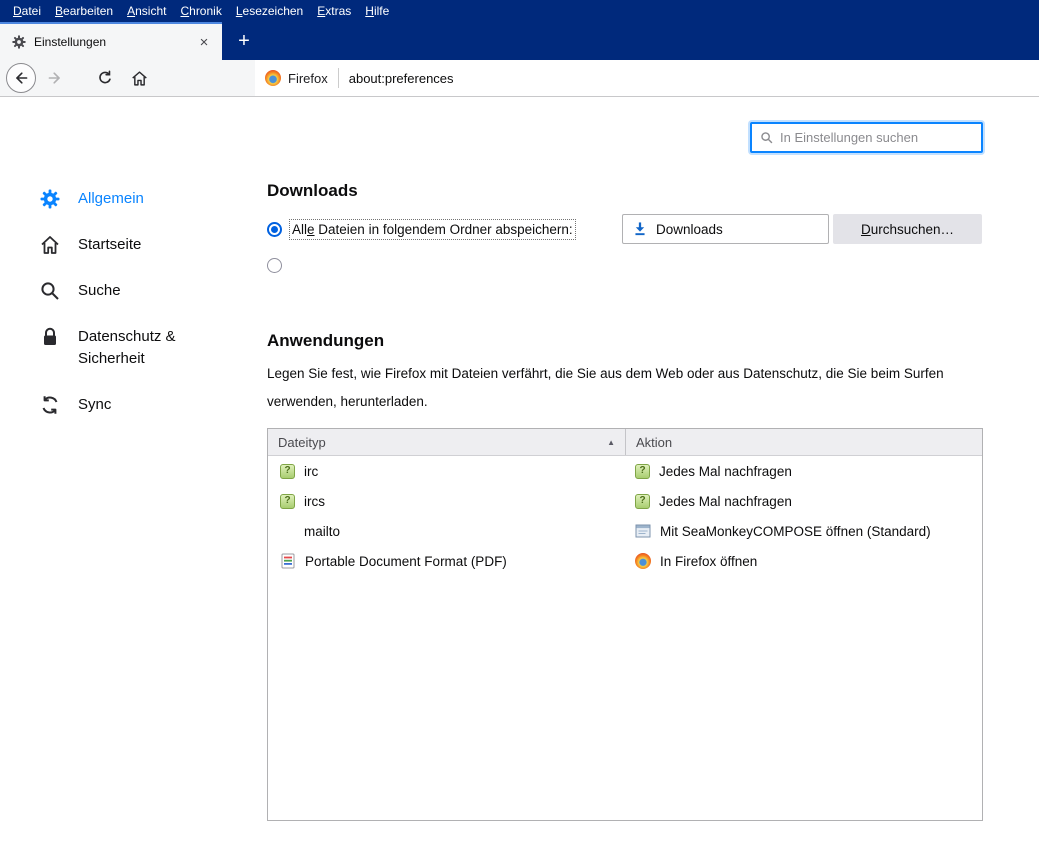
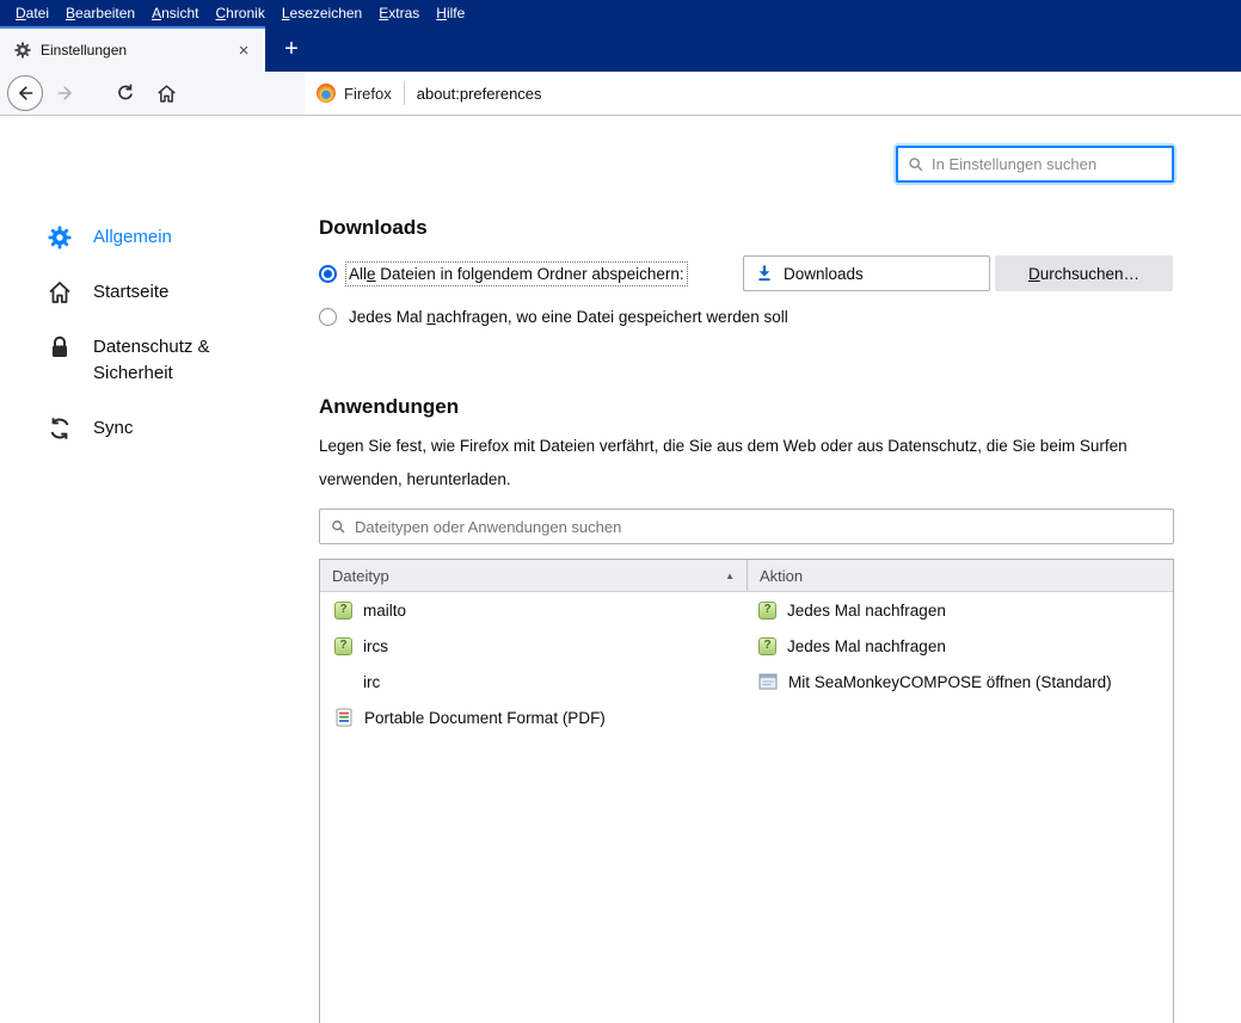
  Datei
  Bearbeiten
  Ansicht
  Chronik
  Lesezeichen
  Extras
  Hilfe
  Einstellungen
  ×
  +
  Firefox
  about:preferences
  In Einstellungen suchen
  Allgemein
  Startseite
- Suche
  Datenschutz & Sicherheit
  Sync
  Downloads
  Alle Dateien in folgendem Ordner abspeichern:
  Downloads
  D
  urchsuchen…
+ Jedes Mal nachfragen, wo eine Datei gespeichert werden soll
  Anwendungen
  Legen Sie fest, wie Firefox mit Dateien verfährt, die Sie aus dem Web oder aus Datenschutz, die Sie beim Surfen verwenden, herunterladen.
+ Dateitypen oder Anwendungen suchen
  Dateityp
  ▲
  Aktion
  ?
- irc
+ mailto
  ?
  Jedes Mal nachfragen
  ?
  ircs
  ?
  Jedes Mal nachfragen
- mailto
+ irc
  Mit SeaMonkeyCOMPOSE öffnen (Standard)
  Portable Document Format (PDF)
- In Firefox öffnen
